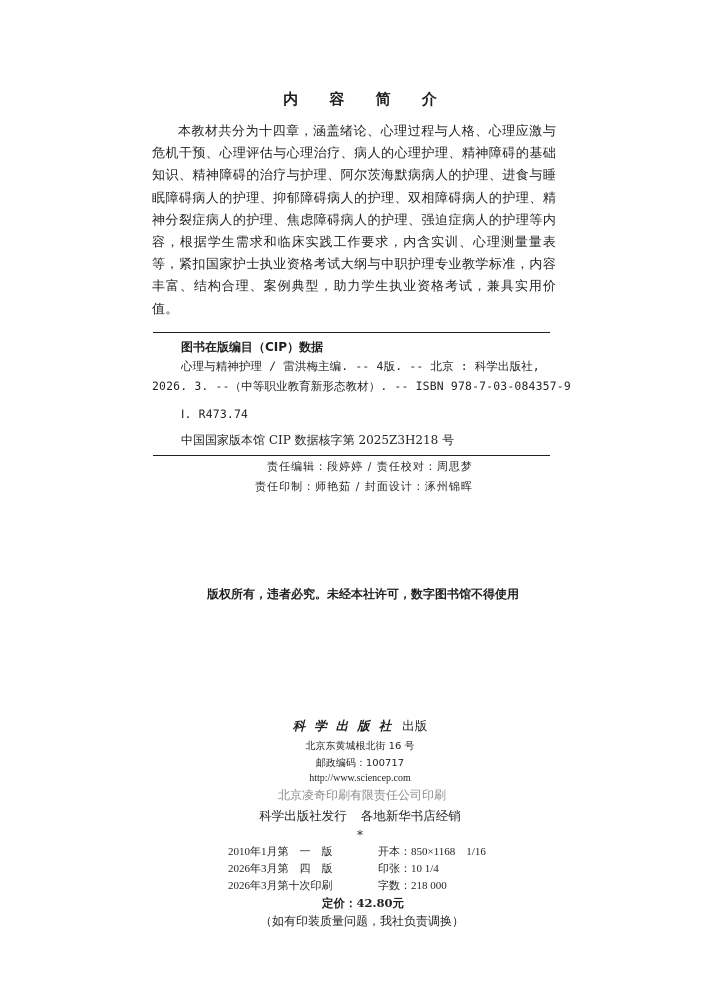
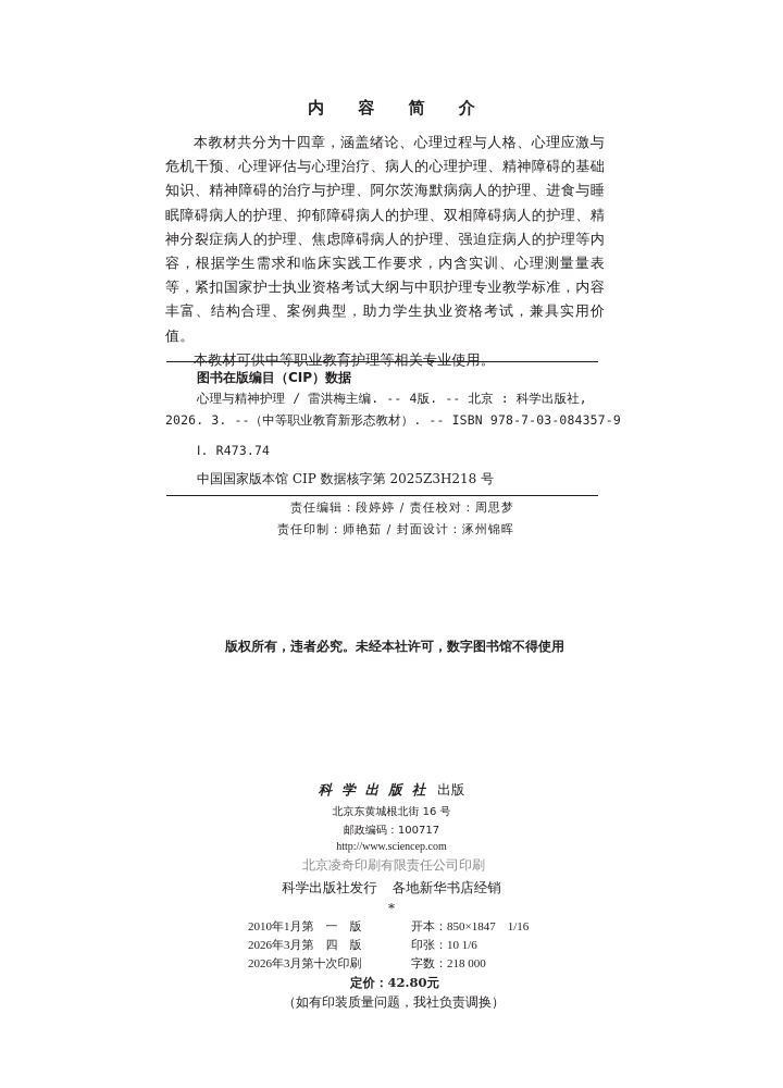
  内 容 简 介
  本教材共分为十四章，涵盖绪论、心理过程与人格、心理应激与危机干预、心理评估与心理治疗、病人的心理护理、精神障碍的基础知识、精神障碍的治疗与护理、阿尔茨海默病病人的护理、进食与睡眠障碍病人的护理、抑郁障碍病人的护理、双相障碍病人的护理、精神分裂症病人的护理、焦虑障碍病人的护理、强迫症病人的护理等内容，根据学生需求和临床实践工作要求，内含实训、心理测量量表等，紧扣国家护士执业资格考试大纲与中职护理专业教学标准，内容丰富、结构合理、案例典型，助力学生执业资格考试，兼具实用价值。
+ 本教材可供中等职业教育护理等相关专业使用。
  图书在版编目（CIP）数据
  心理与精神护理 / 雷洪梅主编. -- 4版. -- 北京 : 科学出版社,
  2026. 3. --（中等职业教育新形态教材）. -- ISBN 978-7-03-084357-9
  Ⅰ. R473.74
  中国国家版本馆 CIP 数据核字第 2025Z3H218 号
  责任编辑：段婷婷 / 责任校对：周思梦
  责任印制：师艳茹 / 封面设计：涿州锦晖
  版权所有，违者必究。未经本社许可，数字图书馆不得使用
  科学出版社 出版
  北京东黄城根北街 16 号
  邮政编码：100717
  http://www.sciencep.com
  北京凌奇印刷有限责任公司印刷
  科学出版社发行 各地新华书店经销
  *
- 2010年1月第 一 版 开本：850×1168 1/16
+ 2010年1月第 一 版 开本：850×1847 1/16
- 2026年3月第 四 版 印张：10 1/4
+ 2026年3月第 四 版 印张：10 1/6
  2026年3月第十次印刷 字数：218 000
  定价：42.80元
  （如有印装质量问题，我社负责调换）
